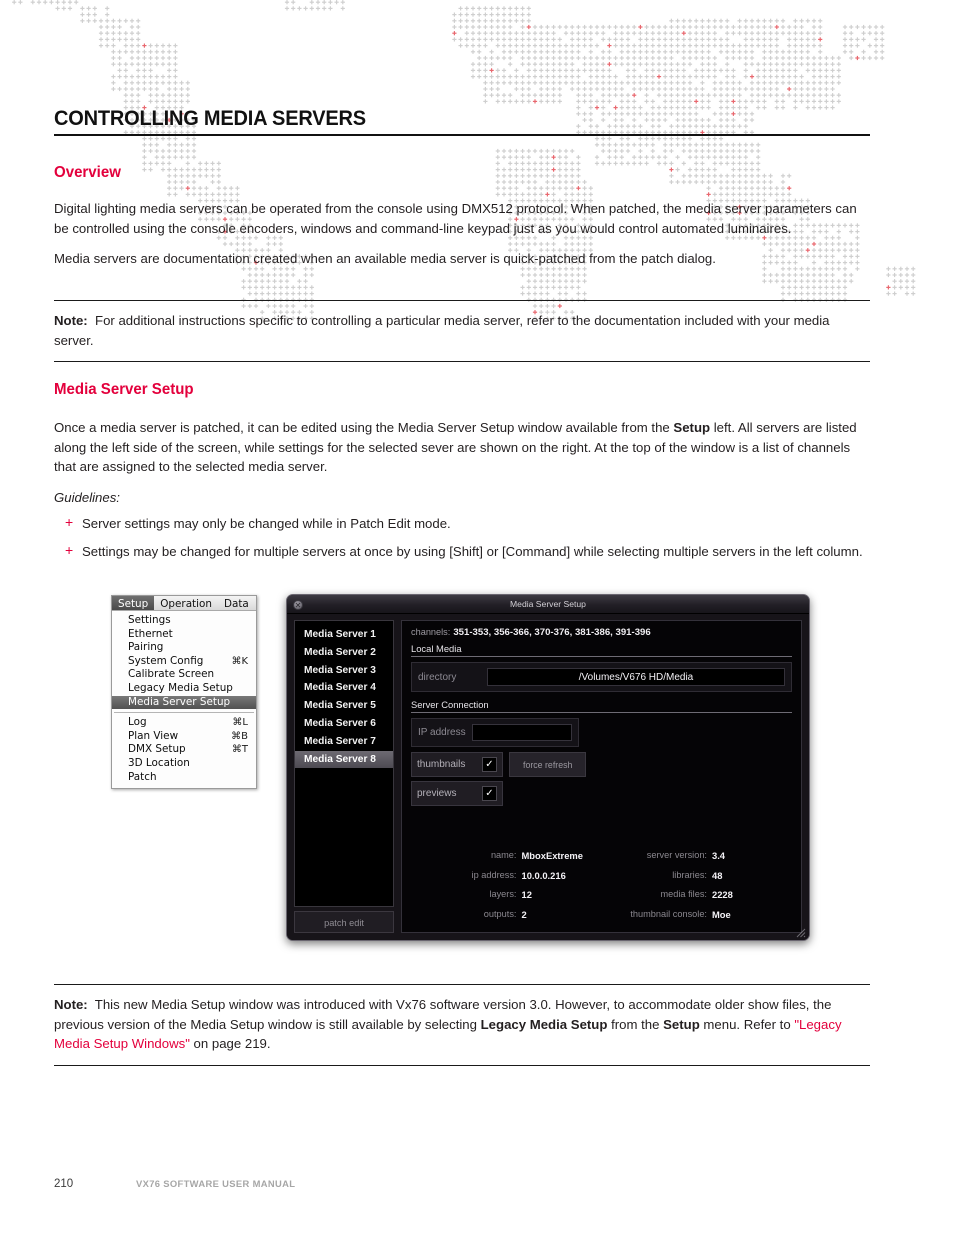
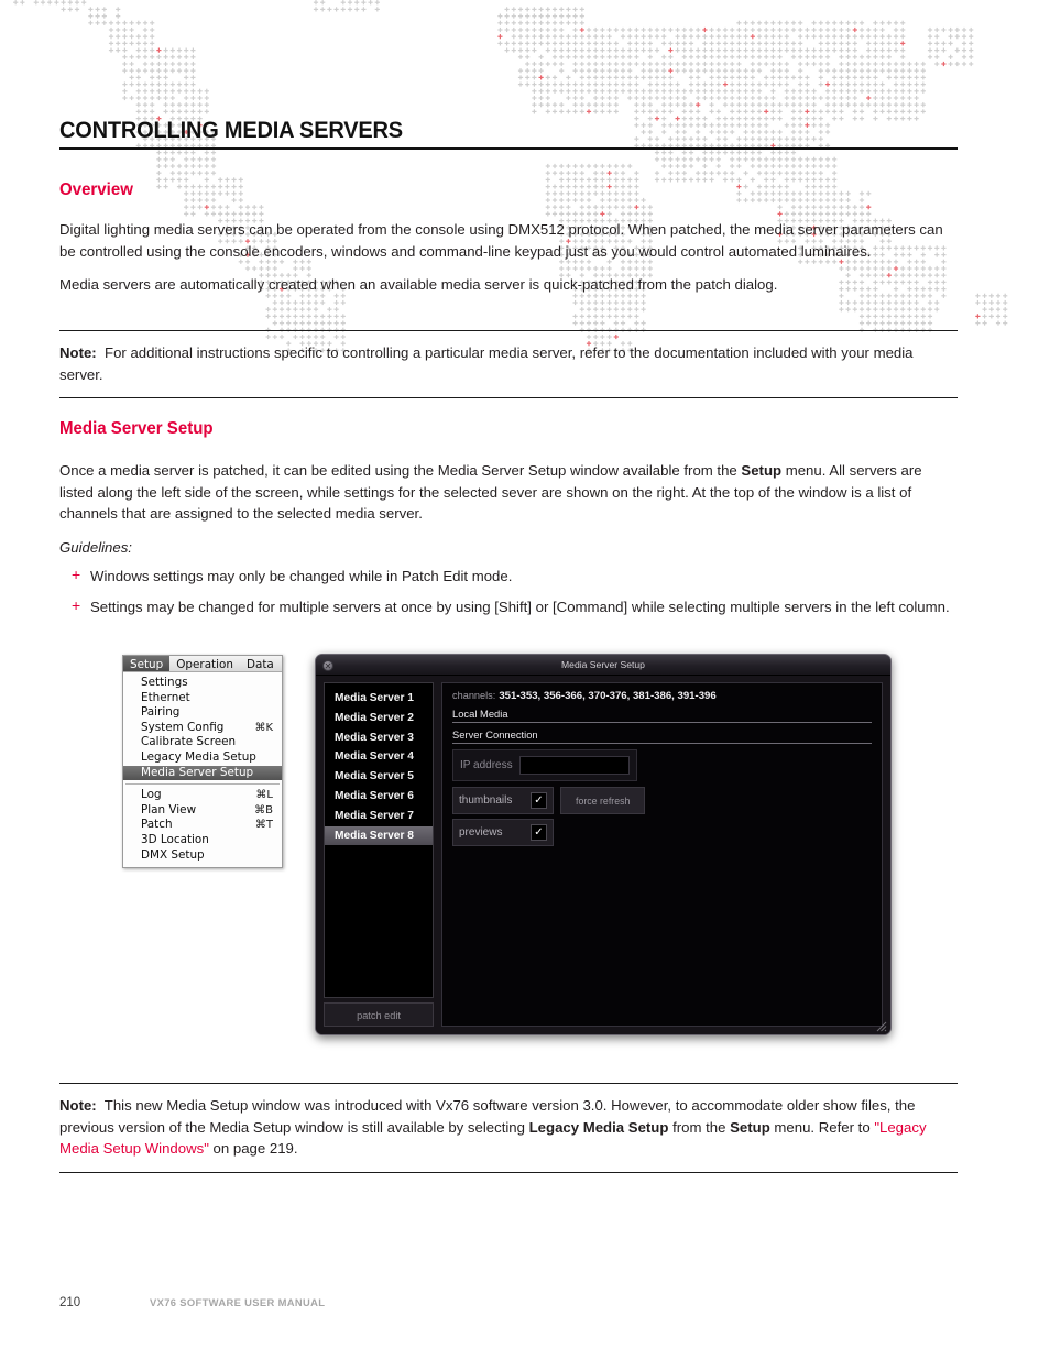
  CONTROLLING MEDIA SERVERS
  Overview
  Digital lighting media servers can be operated from the console using DMX512 protocol. When patched, the media server parameters can be controlled using the console encoders, windows and command-line keypad just as you would control automated luminaires.
- Media servers are documentation created when an available media server is quick-patched from the patch dialog.
+ Media servers are automatically created when an available media server is quick-patched from the patch dialog.
  Note: For additional instructions specific to controlling a particular media server, refer to the documentation included with your media server.
  Media Server Setup
- Once a media server is patched, it can be edited using the Media Server Setup window available from the Setup left. All servers are listed along the left side of the screen, while settings for the selected sever are shown on the right. At the top of the window is a list of channels that are assigned to the selected media server.
+ Once a media server is patched, it can be edited using the Media Server Setup window available from the Setup menu. All servers are listed along the left side of the screen, while settings for the selected sever are shown on the right. At the top of the window is a list of channels that are assigned to the selected media server.
  Guidelines:
  +
- Server settings may only be changed while in Patch Edit mode.
+ Windows settings may only be changed while in Patch Edit mode.
  +
  Settings may be changed for multiple servers at once by using [Shift] or [Command] while selecting multiple servers in the left column.
  Setup
  Operation
  Data
  Settings
  Ethernet
  Pairing
  System Config
  ⌘K
  Calibrate Screen
  Legacy Media Setup
  Media Server Setup
  Log
  ⌘L
  Plan View
  ⌘B
- DMX Setup
+ Patch
  ⌘T
  3D Location
- Patch
+ DMX Setup
  ✕
  Media Server Setup
  Media Server 1
  Media Server 2
  Media Server 3
  Media Server 4
  Media Server 5
  Media Server 6
  Media Server 7
  Media Server 8
  patch edit
  channels: 351-353, 356-366, 370-376, 381-386, 391-396
  Local Media
- directory
- /Volumes/V676 HD/Media
  Server Connection
  IP address
  thumbnails
  ✓
  force refresh
  previews
  ✓
- name:
- MboxExtreme
- ip address:
- 10.0.0.216
- layers:
- 12
- outputs:
- 2
- server version:
- 3.4
- libraries:
- 48
- media files:
- 2228
- thumbnail console:
- Moe
  Note: This new Media Setup window was introduced with Vx76 software version 3.0. However, to accommodate older show files, the previous version of the Media Setup window is still available by selecting Legacy Media Setup from the Setup menu. Refer to "Legacy Media Setup Windows" on page 219.
  210
  VX76 SOFTWARE USER MANUAL
